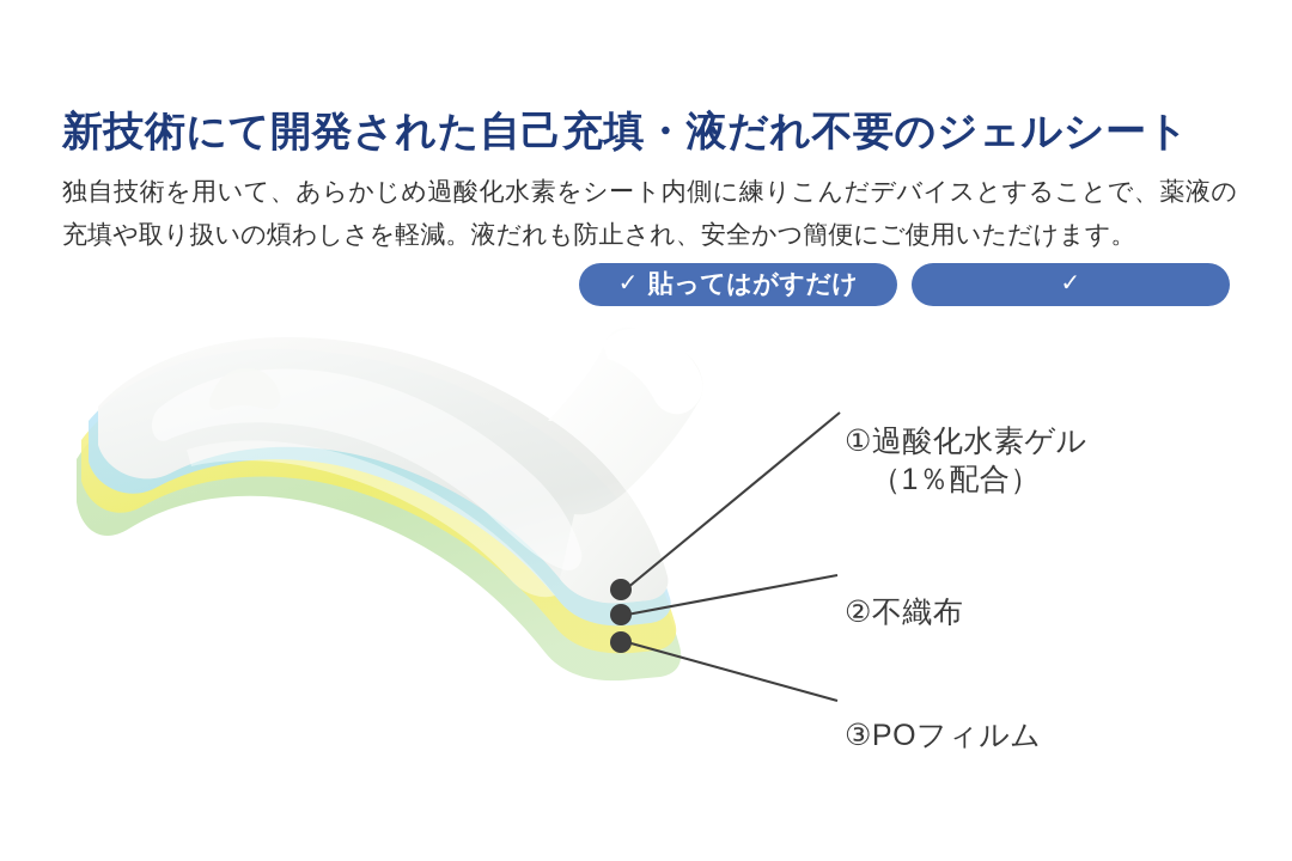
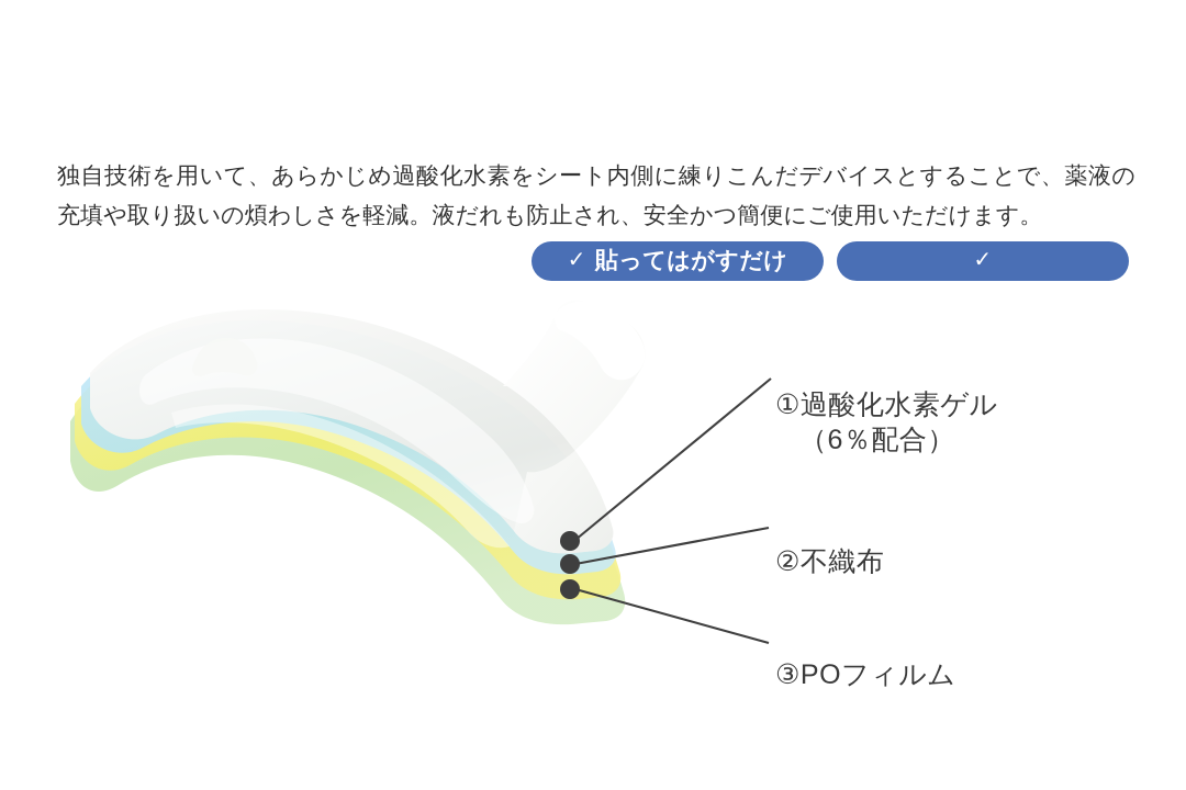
- 新技術にて開発された自己充填・液だれ不要のジェルシート
  独自技術を用いて、あらかじめ過酸化水素をシート内側に練りこんだデバイスとすることで、薬液の充填や取り扱いの煩わしさを軽減。液だれも防止され、安全かつ簡便にご使用いただけます。
  ✓
  貼ってはがすだけ
  ✓
  ①過酸化水素ゲル
- （1％配合）
+ （6％配合）
  ②不織布
  ③POフィルム
